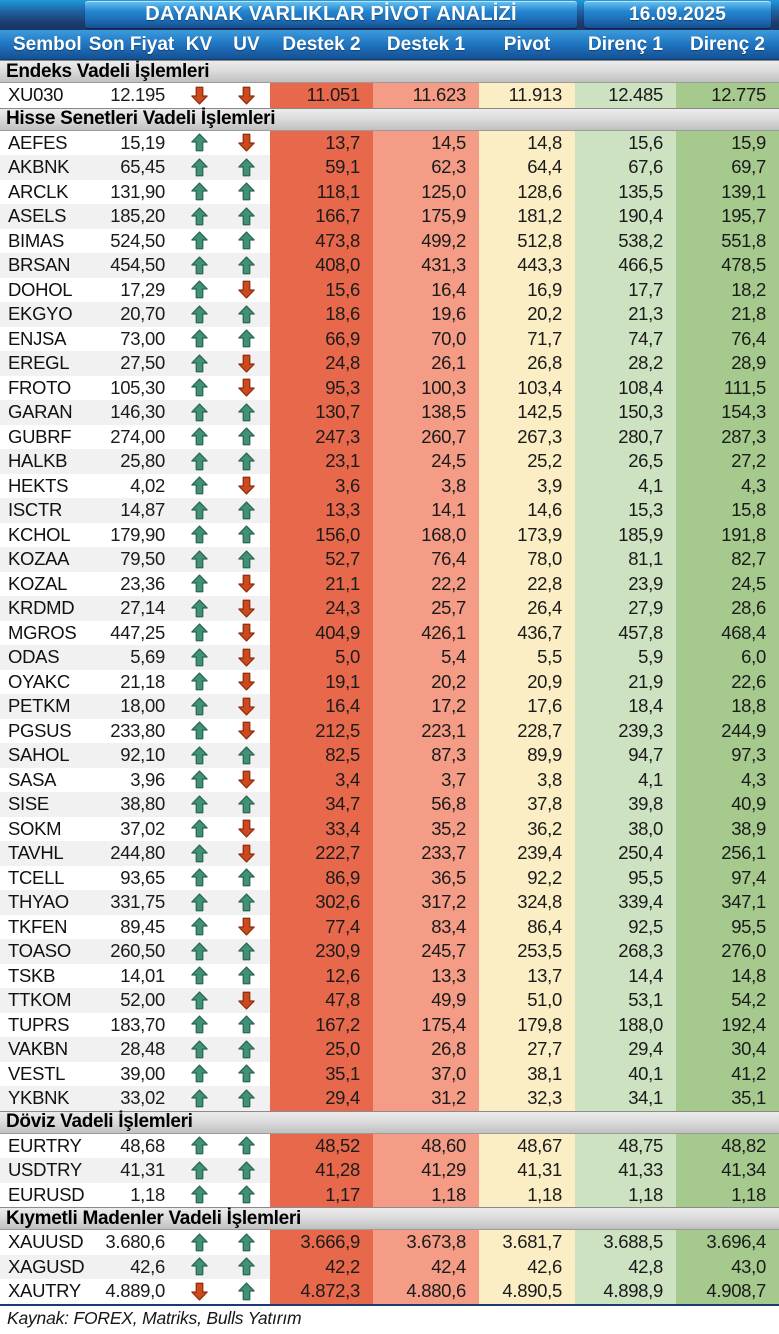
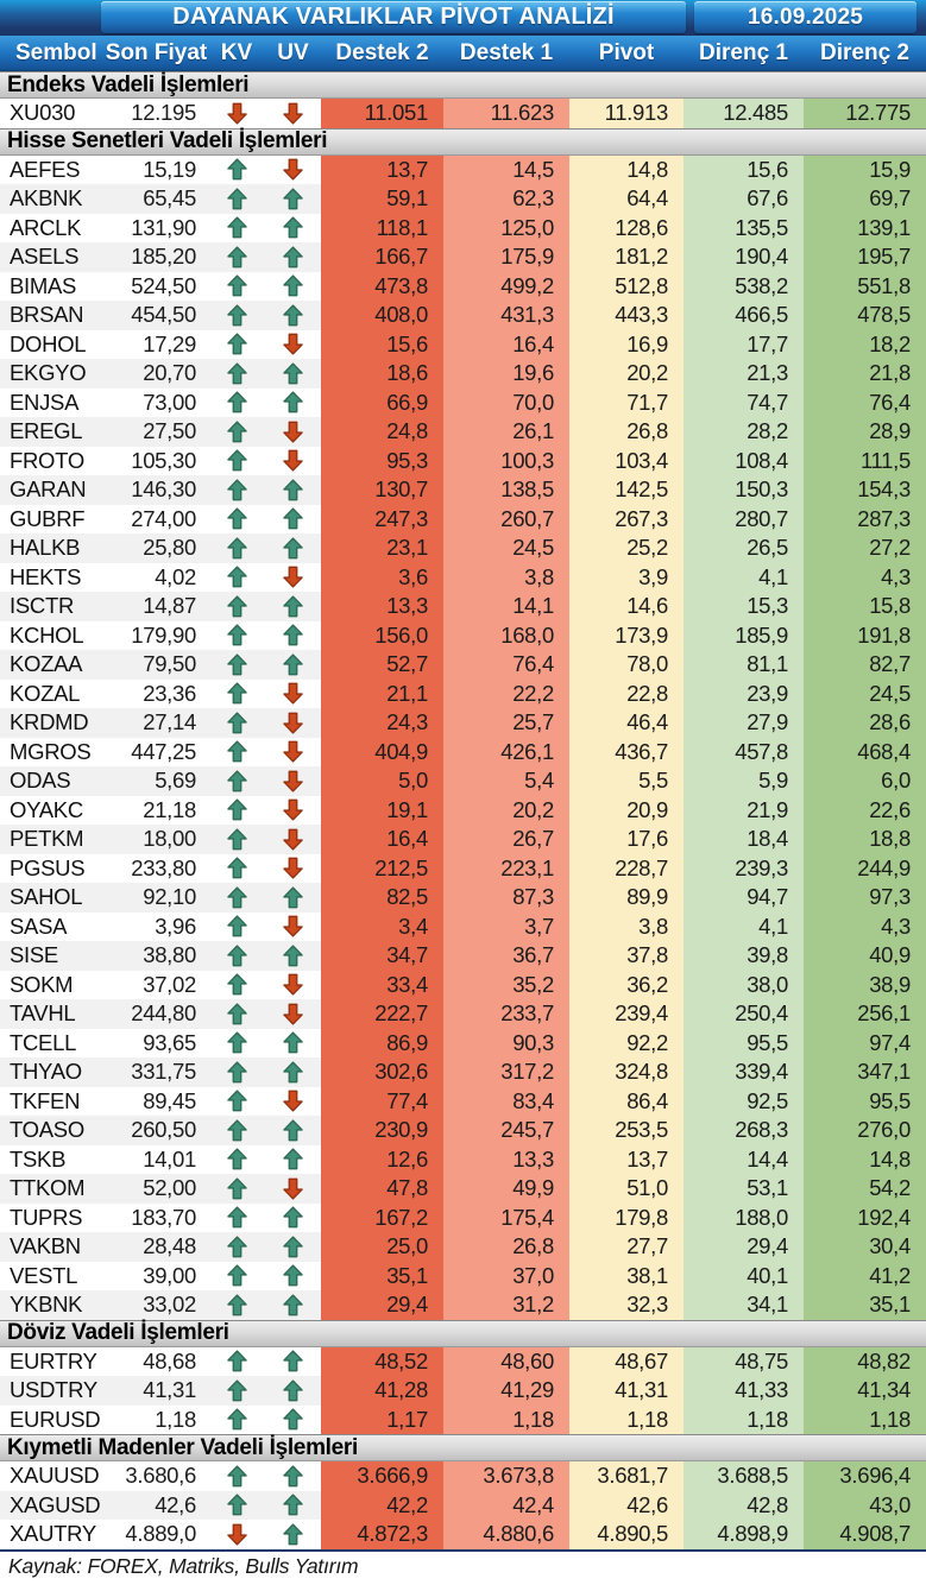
  DAYANAK VARLIKLAR PİVOT ANALİZİ
  16.09.2025
  Sembol
  Son Fiyat
  KV
  UV
  Destek 2
  Destek 1
  Pivot
  Direnç 1
  Direnç 2
  Endeks Vadeli İşlemleri
  XU030
  12.195
  11.051
  11.623
  11.913
  12.485
  12.775
  Hisse Senetleri Vadeli İşlemleri
  AEFES
  15,19
  13,7
  14,5
  14,8
  15,6
  15,9
  AKBNK
  65,45
  59,1
  62,3
  64,4
  67,6
  69,7
  ARCLK
  131,90
  118,1
  125,0
  128,6
  135,5
  139,1
  ASELS
  185,20
  166,7
  175,9
  181,2
  190,4
  195,7
  BIMAS
  524,50
  473,8
  499,2
  512,8
  538,2
  551,8
  BRSAN
  454,50
  408,0
  431,3
  443,3
  466,5
  478,5
  DOHOL
  17,29
  15,6
  16,4
  16,9
  17,7
  18,2
  EKGYO
  20,70
  18,6
  19,6
  20,2
  21,3
  21,8
  ENJSA
  73,00
  66,9
  70,0
  71,7
  74,7
  76,4
  EREGL
  27,50
  24,8
  26,1
  26,8
  28,2
  28,9
  FROTO
  105,30
  95,3
  100,3
  103,4
  108,4
  111,5
  GARAN
  146,30
  130,7
  138,5
  142,5
  150,3
  154,3
  GUBRF
  274,00
  247,3
  260,7
  267,3
  280,7
  287,3
  HALKB
  25,80
  23,1
  24,5
  25,2
  26,5
  27,2
  HEKTS
  4,02
  3,6
  3,8
  3,9
  4,1
  4,3
  ISCTR
  14,87
  13,3
  14,1
  14,6
  15,3
  15,8
  KCHOL
  179,90
  156,0
  168,0
  173,9
  185,9
  191,8
  KOZAA
  79,50
  52,7
  76,4
  78,0
  81,1
  82,7
  KOZAL
  23,36
  21,1
  22,2
  22,8
  23,9
  24,5
  KRDMD
  27,14
  24,3
  25,7
- 26,4
+ 46,4
  27,9
  28,6
  MGROS
  447,25
  404,9
  426,1
  436,7
  457,8
  468,4
  ODAS
  5,69
  5,0
  5,4
  5,5
  5,9
  6,0
  OYAKC
  21,18
  19,1
  20,2
  20,9
  21,9
  22,6
  PETKM
  18,00
  16,4
- 17,2
+ 26,7
  17,6
  18,4
  18,8
  PGSUS
  233,80
  212,5
  223,1
  228,7
  239,3
  244,9
  SAHOL
  92,10
  82,5
  87,3
  89,9
  94,7
  97,3
  SASA
  3,96
  3,4
  3,7
  3,8
  4,1
  4,3
  SISE
  38,80
  34,7
- 56,8
+ 36,7
  37,8
  39,8
  40,9
  SOKM
  37,02
  33,4
  35,2
  36,2
  38,0
  38,9
  TAVHL
  244,80
  222,7
  233,7
  239,4
  250,4
  256,1
  TCELL
  93,65
  86,9
- 36,5
+ 90,3
  92,2
  95,5
  97,4
  THYAO
  331,75
  302,6
  317,2
  324,8
  339,4
  347,1
  TKFEN
  89,45
  77,4
  83,4
  86,4
  92,5
  95,5
  TOASO
  260,50
  230,9
  245,7
  253,5
  268,3
  276,0
  TSKB
  14,01
  12,6
  13,3
  13,7
  14,4
  14,8
  TTKOM
  52,00
  47,8
  49,9
  51,0
  53,1
  54,2
  TUPRS
  183,70
  167,2
  175,4
  179,8
  188,0
  192,4
  VAKBN
  28,48
  25,0
  26,8
  27,7
  29,4
  30,4
  VESTL
  39,00
  35,1
  37,0
  38,1
  40,1
  41,2
  YKBNK
  33,02
  29,4
  31,2
  32,3
  34,1
  35,1
  Döviz Vadeli İşlemleri
  EURTRY
  48,68
  48,52
  48,60
  48,67
  48,75
  48,82
  USDTRY
  41,31
  41,28
  41,29
  41,31
  41,33
  41,34
  EURUSD
  1,18
  1,17
  1,18
  1,18
  1,18
  1,18
  Kıymetli Madenler Vadeli İşlemleri
  XAUUSD
  3.680,6
  3.666,9
  3.673,8
  3.681,7
  3.688,5
  3.696,4
  XAGUSD
  42,6
  42,2
  42,4
  42,6
  42,8
  43,0
  XAUTRY
  4.889,0
  4.872,3
  4.880,6
  4.890,5
  4.898,9
  4.908,7
  Kaynak: FOREX, Matriks, Bulls Yatırım
